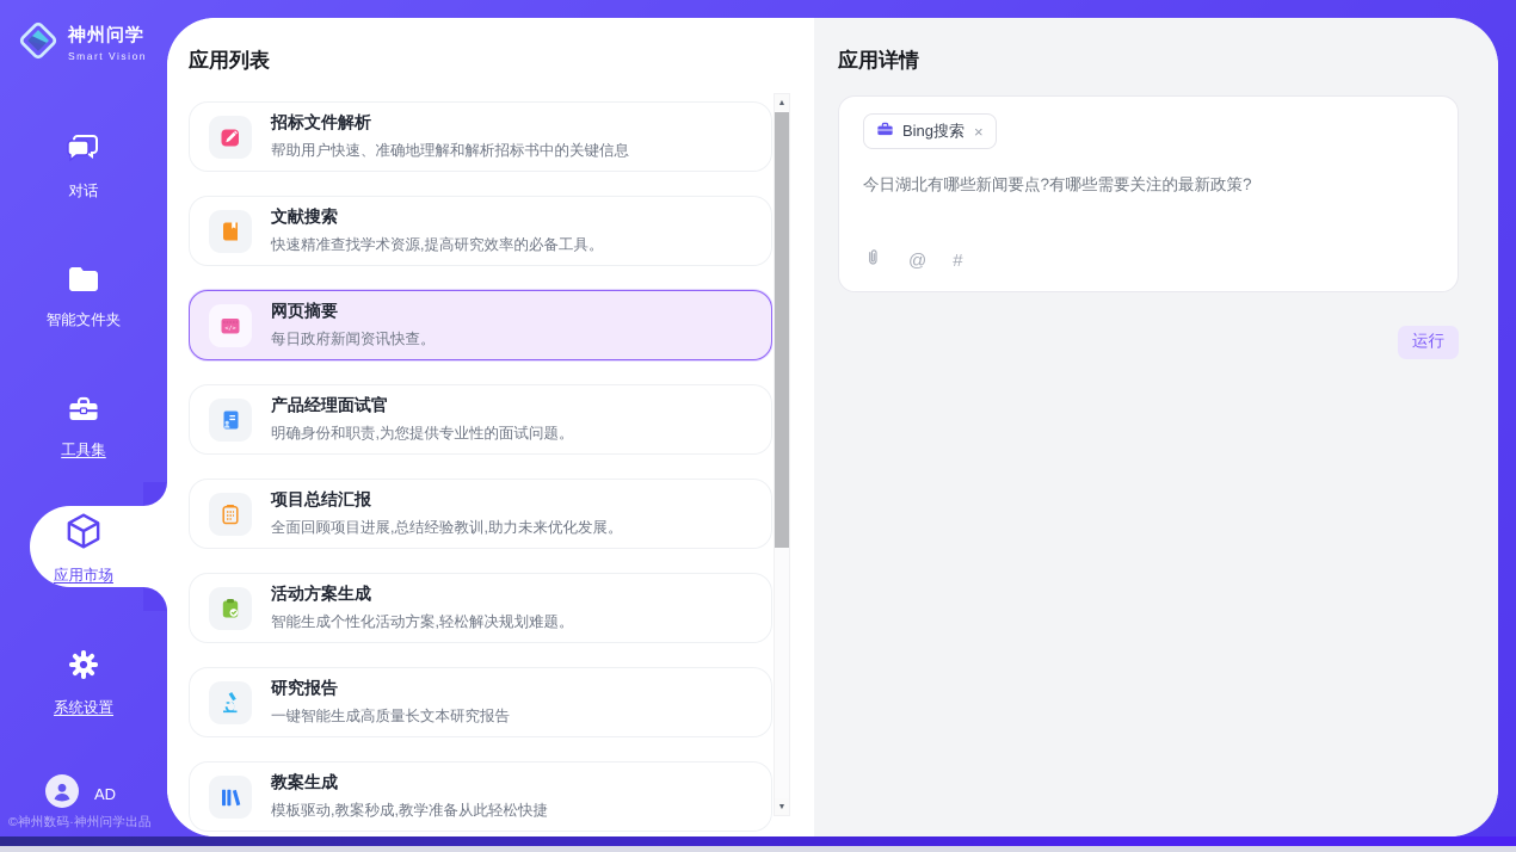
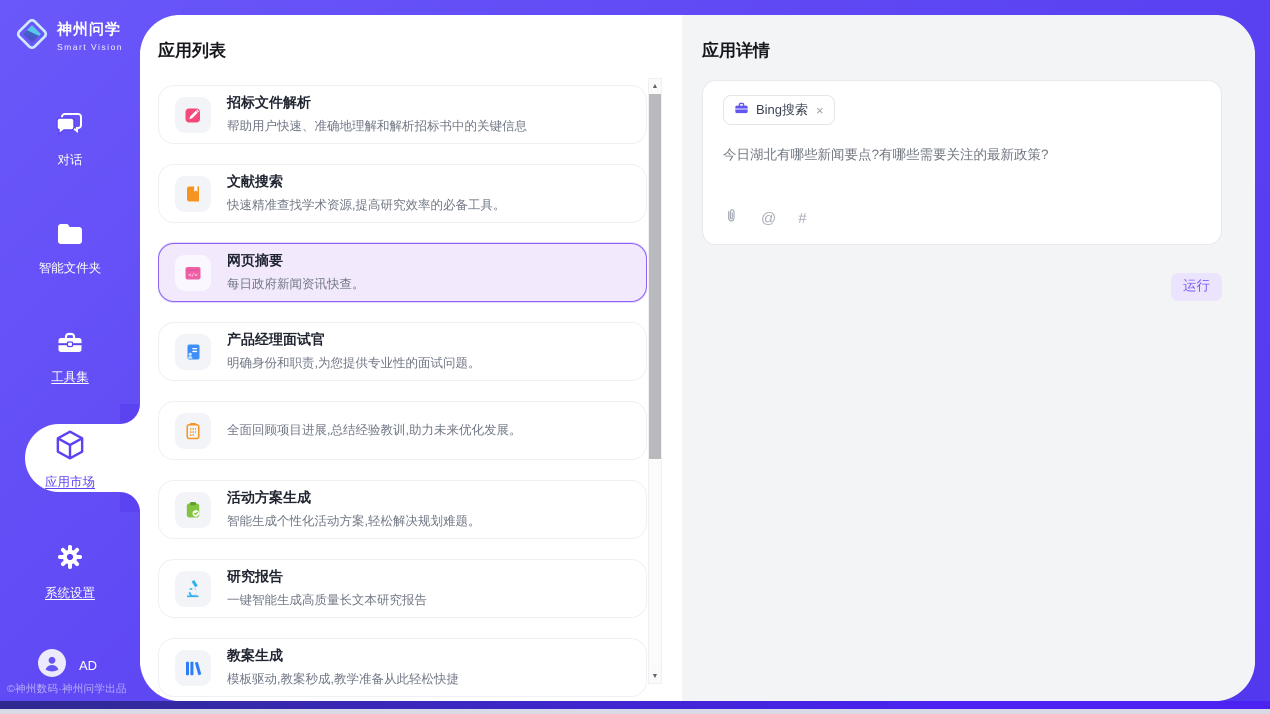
  神州问学
  Smart Vision
  对话
  智能文件夹
  工具集
  应用市场
  系统设置
  AD
  ©神州数码·神州问学出品
  应用列表
  招标文件解析
  帮助用户快速、准确地理解和解析招标书中的关键信息
  文献搜索
  快速精准查找学术资源,提高研究效率的必备工具。
  网页摘要
  每日政府新闻资讯快查。
  产品经理面试官
  明确身份和职责,为您提供专业性的面试问题。
- 项目总结汇报
  全面回顾项目进展,总结经验教训,助力未来优化发展。
  活动方案生成
  智能生成个性化活动方案,轻松解决规划难题。
  研究报告
  一键智能生成高质量长文本研究报告
  教案生成
  模板驱动,教案秒成,教学准备从此轻松快捷
  应用详情
  Bing搜索
  ×
  今日湖北有哪些新闻要点?有哪些需要关注的最新政策?
  @
  #
  运行
